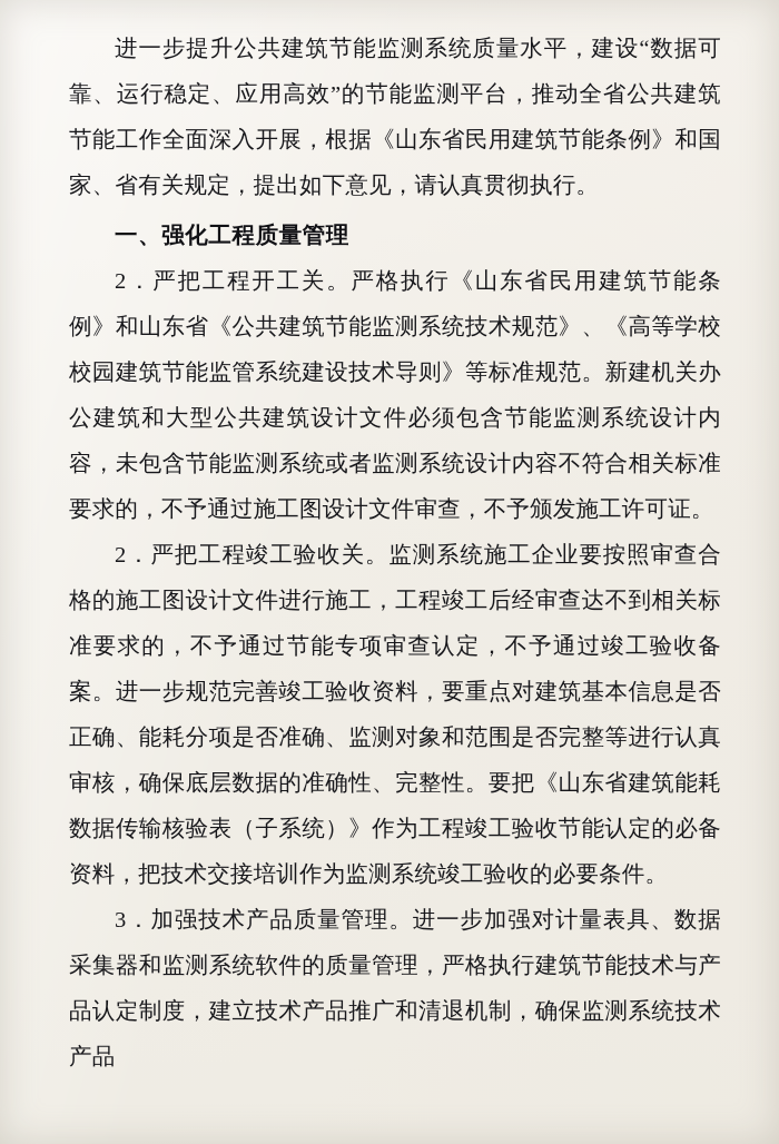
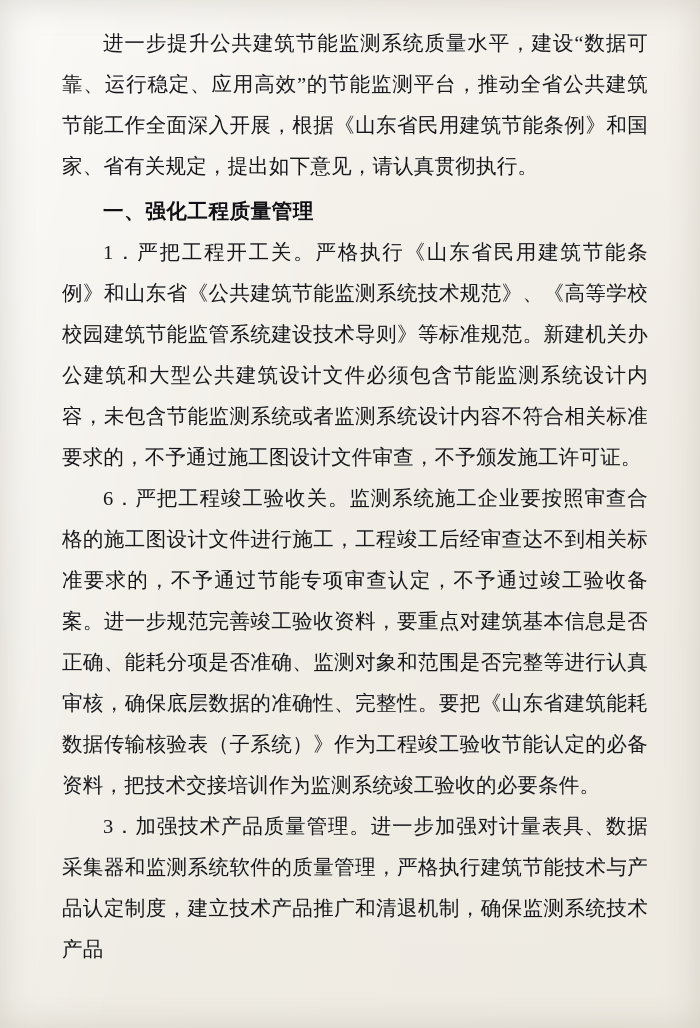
  进一步提升公共建筑节能监测系统质量水平，建设“数据可靠、运行稳定、应用高效”的节能监测平台，推动全省公共建筑节能工作全面深入开展，根据《山东省民用建筑节能条例》和国家、省有关规定，提出如下意见，请认真贯彻执行。
  一、强化工程质量管理
- 2．严把工程开工关。严格执行《山东省民用建筑节能条例》和山东省《公共建筑节能监测系统技术规范》、《高等学校校园建筑节能监管系统建设技术导则》等标准规范。新建机关办公建筑和大型公共建筑设计文件必须包含节能监测系统设计内容，未包含节能监测系统或者监测系统设计内容不符合相关标准要求的，不予通过施工图设计文件审查，不予颁发施工许可证。
+ 1．严把工程开工关。严格执行《山东省民用建筑节能条例》和山东省《公共建筑节能监测系统技术规范》、《高等学校校园建筑节能监管系统建设技术导则》等标准规范。新建机关办公建筑和大型公共建筑设计文件必须包含节能监测系统设计内容，未包含节能监测系统或者监测系统设计内容不符合相关标准要求的，不予通过施工图设计文件审查，不予颁发施工许可证。
- 2．严把工程竣工验收关。监测系统施工企业要按照审查合格的施工图设计文件进行施工，工程竣工后经审查达不到相关标准要求的，不予通过节能专项审查认定，不予通过竣工验收备案。进一步规范完善竣工验收资料，要重点对建筑基本信息是否正确、能耗分项是否准确、监测对象和范围是否完整等进行认真审核，确保底层数据的准确性、完整性。要把《山东省建筑能耗数据传输核验表（子系统）》作为工程竣工验收节能认定的必备资料，把技术交接培训作为监测系统竣工验收的必要条件。
+ 6．严把工程竣工验收关。监测系统施工企业要按照审查合格的施工图设计文件进行施工，工程竣工后经审查达不到相关标准要求的，不予通过节能专项审查认定，不予通过竣工验收备案。进一步规范完善竣工验收资料，要重点对建筑基本信息是否正确、能耗分项是否准确、监测对象和范围是否完整等进行认真审核，确保底层数据的准确性、完整性。要把《山东省建筑能耗数据传输核验表（子系统）》作为工程竣工验收节能认定的必备资料，把技术交接培训作为监测系统竣工验收的必要条件。
  3．加强技术产品质量管理。进一步加强对计量表具、数据采集器和监测系统软件的质量管理，严格执行建筑节能技术与产品认定制度，建立技术产品推广和清退机制，确保监测系统技术产品
